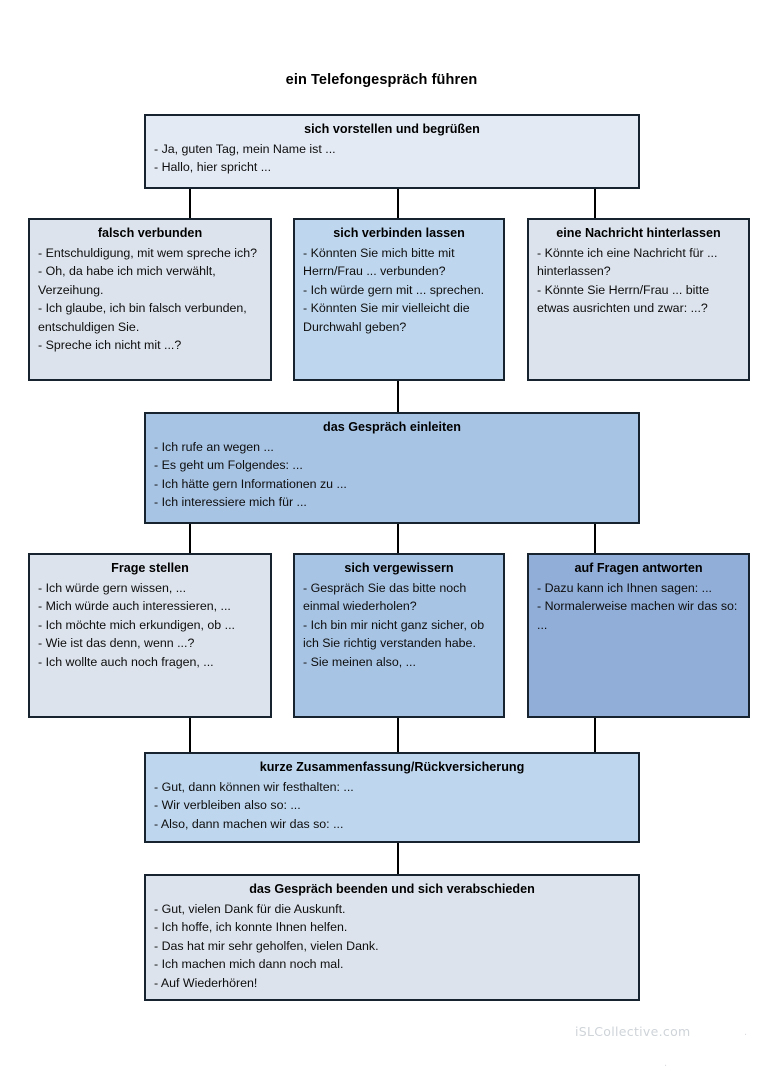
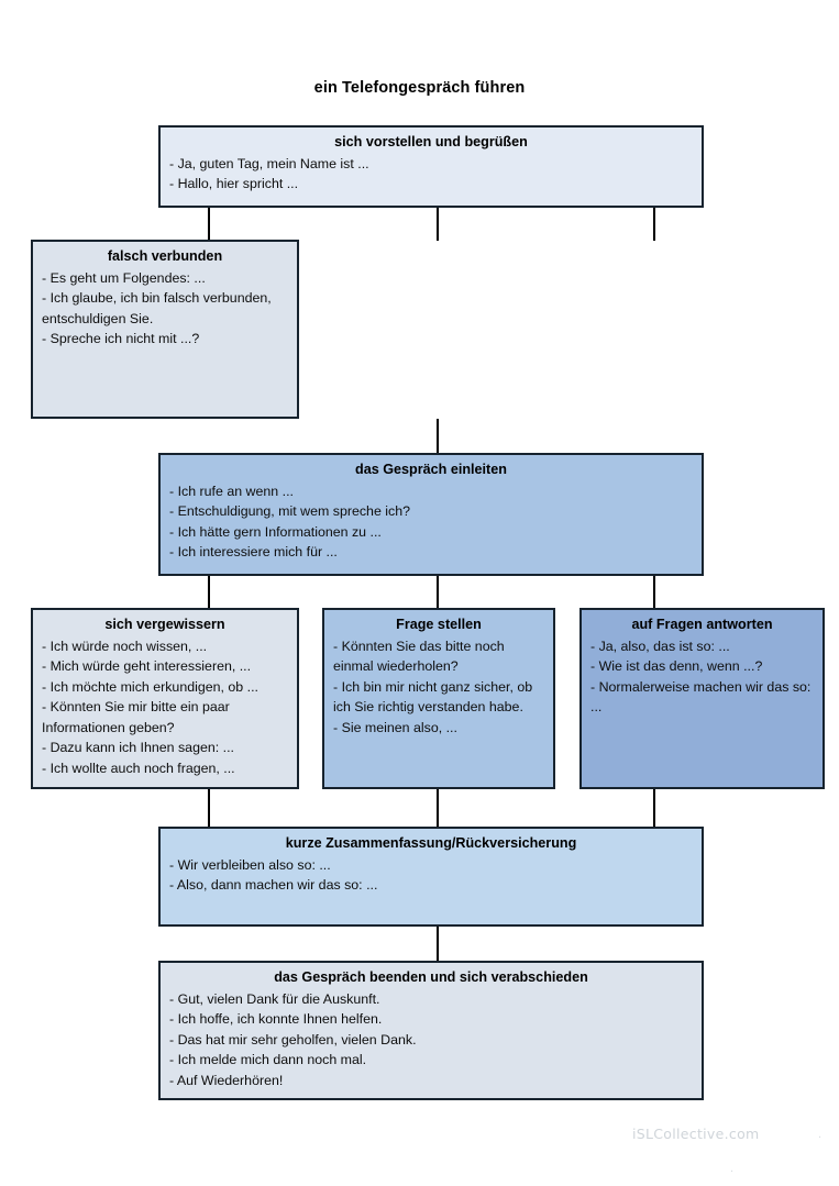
  ein Telefongespräch führen
  sich vorstellen und begrüßen
  - Ja, guten Tag, mein Name ist ...
  - Hallo, hier spricht ...
  falsch verbunden
- - Entschuldigung, mit wem spreche ich?
+ - Es geht um Folgendes: ...
- - Oh, da habe ich mich verwählt, Verzeihung.
  - Ich glaube, ich bin falsch verbunden, entschuldigen Sie.
  - Spreche ich nicht mit ...?
- sich verbinden lassen
- - Könnten Sie mich bitte mit Herrn/Frau ... verbunden?
- - Ich würde gern mit ... sprechen.
- - Könnten Sie mir vielleicht die Durchwahl geben?
- eine Nachricht hinterlassen
- - Könnte ich eine Nachricht für ... hinterlassen?
- - Könnte Sie Herrn/Frau ... bitte etwas ausrichten und zwar: ...?
  das Gespräch einleiten
- - Ich rufe an wegen ...
+ - Ich rufe an wenn ...
- - Es geht um Folgendes: ...
+ - Entschuldigung, mit wem spreche ich?
  - Ich hätte gern Informationen zu ...
  - Ich interessiere mich für ...
- Frage stellen
+ sich vergewissern
- - Ich würde gern wissen, ...
+ - Ich würde noch wissen, ...
- - Mich würde auch interessieren, ...
+ - Mich würde geht interessieren, ...
  - Ich möchte mich erkundigen, ob ...
+ - Könnten Sie mir bitte ein paar Informationen geben?
- - Wie ist das denn, wenn ...?
+ - Dazu kann ich Ihnen sagen: ...
  - Ich wollte auch noch fragen, ...
- sich vergewissern
+ Frage stellen
- - Gespräch Sie das bitte noch einmal wiederholen?
+ - Könnten Sie das bitte noch einmal wiederholen?
  - Ich bin mir nicht ganz sicher, ob ich Sie richtig verstanden habe.
  - Sie meinen also, ...
  auf Fragen antworten
+ - Ja, also, das ist so: ...
- - Dazu kann ich Ihnen sagen: ...
+ - Wie ist das denn, wenn ...?
  - Normalerweise machen wir das so: ...
  kurze Zusammenfassung/Rückversicherung
- - Gut, dann können wir festhalten: ...
  - Wir verbleiben also so: ...
  - Also, dann machen wir das so: ...
  das Gespräch beenden und sich verabschieden
  - Gut, vielen Dank für die Auskunft.
  - Ich hoffe, ich konnte Ihnen helfen.
  - Das hat mir sehr geholfen, vielen Dank.
- - Ich machen mich dann noch mal.
+ - Ich melde mich dann noch mal.
  - Auf Wiederhören!
  iSLCollective.com
  .
  .
